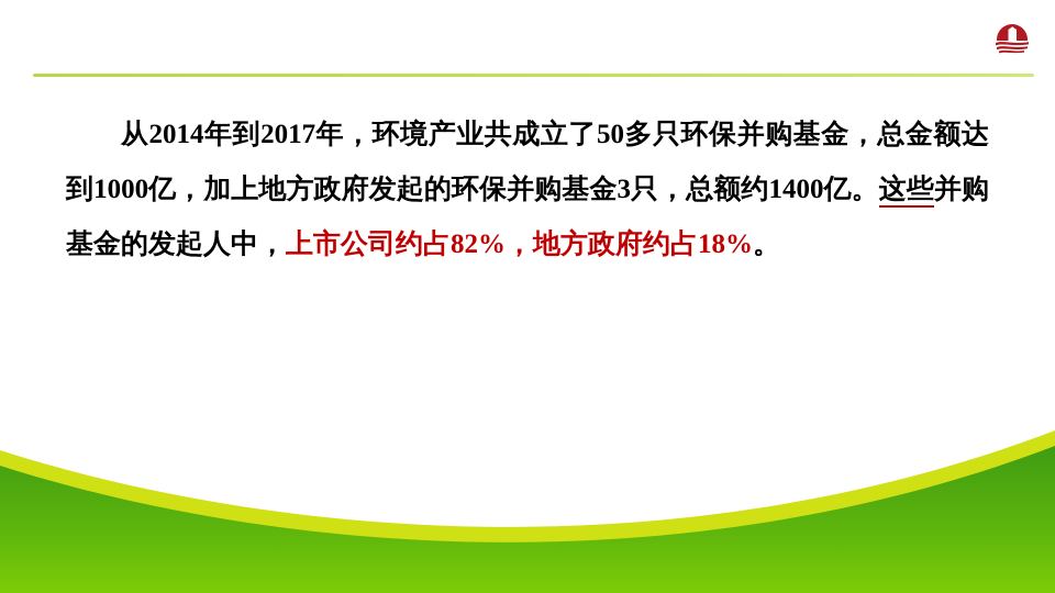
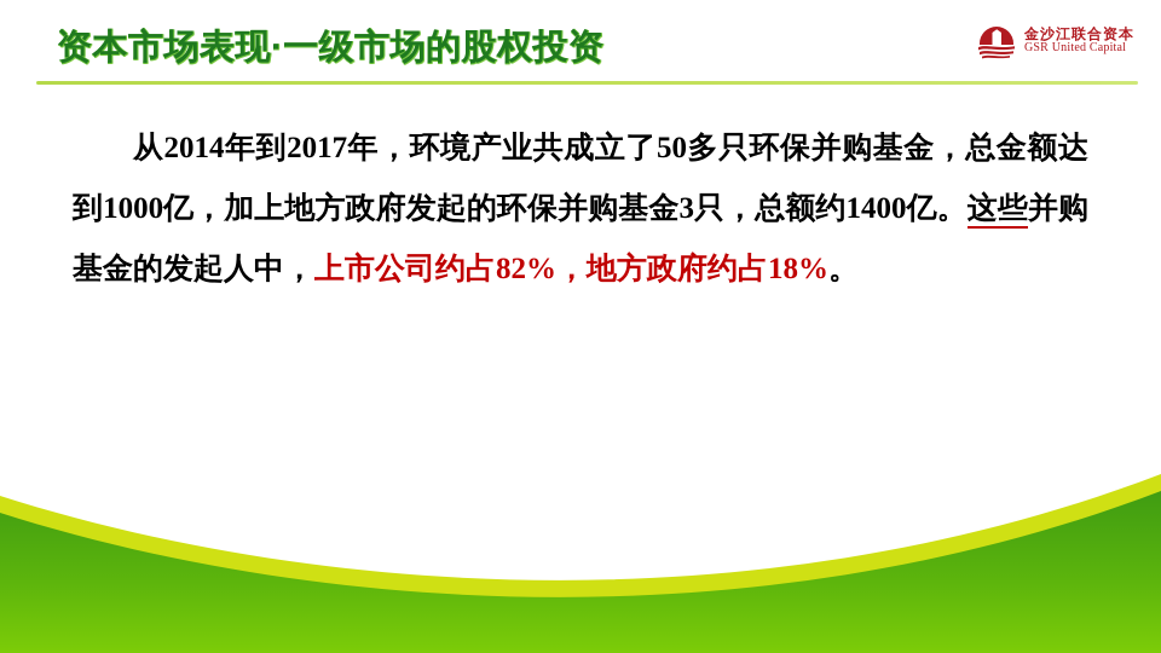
+ 资本市场表现·一级市场的股权投资
+ 金沙江联合资本
+ GSR United Capital
  从2014年到2017年，环境产业共成立了50多只环保并购基金，总金额达到1000亿，加上地方政府发起的环保并购基金3只，总额约1400亿。这些并购基金的发起人中，上市公司约占82%，地方政府约占18%。
